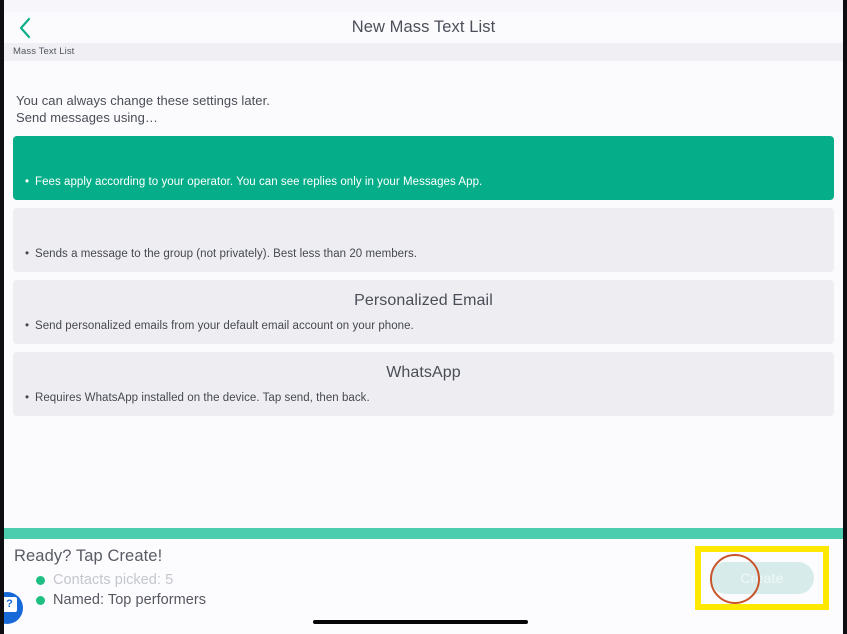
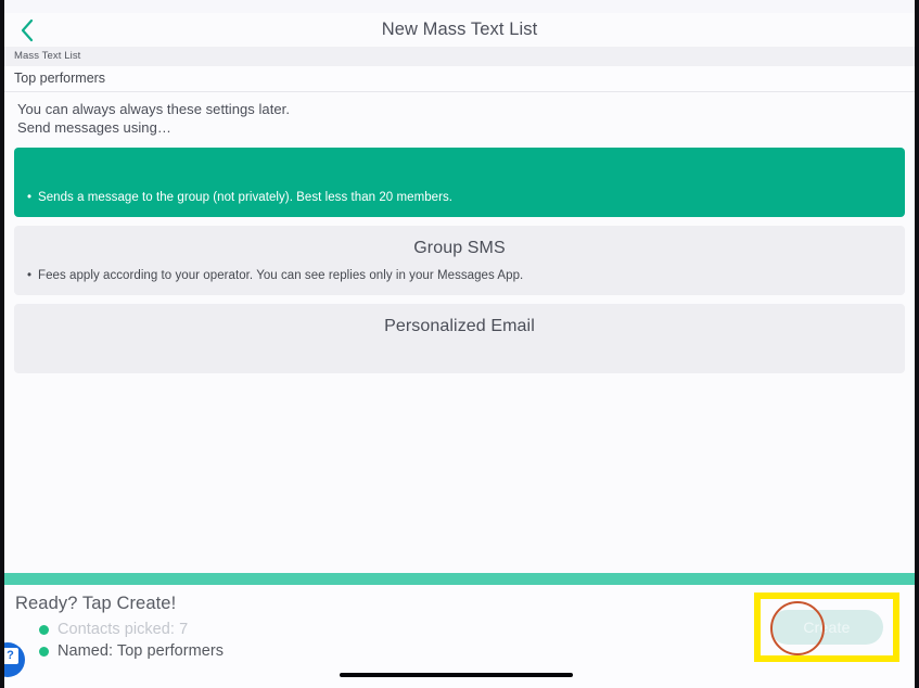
  New Mass Text List
  Mass Text List
+ Top performers
- You can always change these settings later.
+ You can always always these settings later.
  Send messages using…
- • Fees apply according to your operator. You can see replies only in your Messages App.
+ • Sends a message to the group (not privately). Best less than 20 members.
+ Group SMS
- • Sends a message to the group (not privately). Best less than 20 members.
+ • Fees apply according to your operator. You can see replies only in your Messages App.
  Personalized Email
- • Send personalized emails from your default email account on your phone.
- WhatsApp
- • Requires WhatsApp installed on the device. Tap send, then back.
  Ready? Tap Create!
- Contacts picked: 5
+ Contacts picked: 7
  Named: Top performers
  ?
  Create
